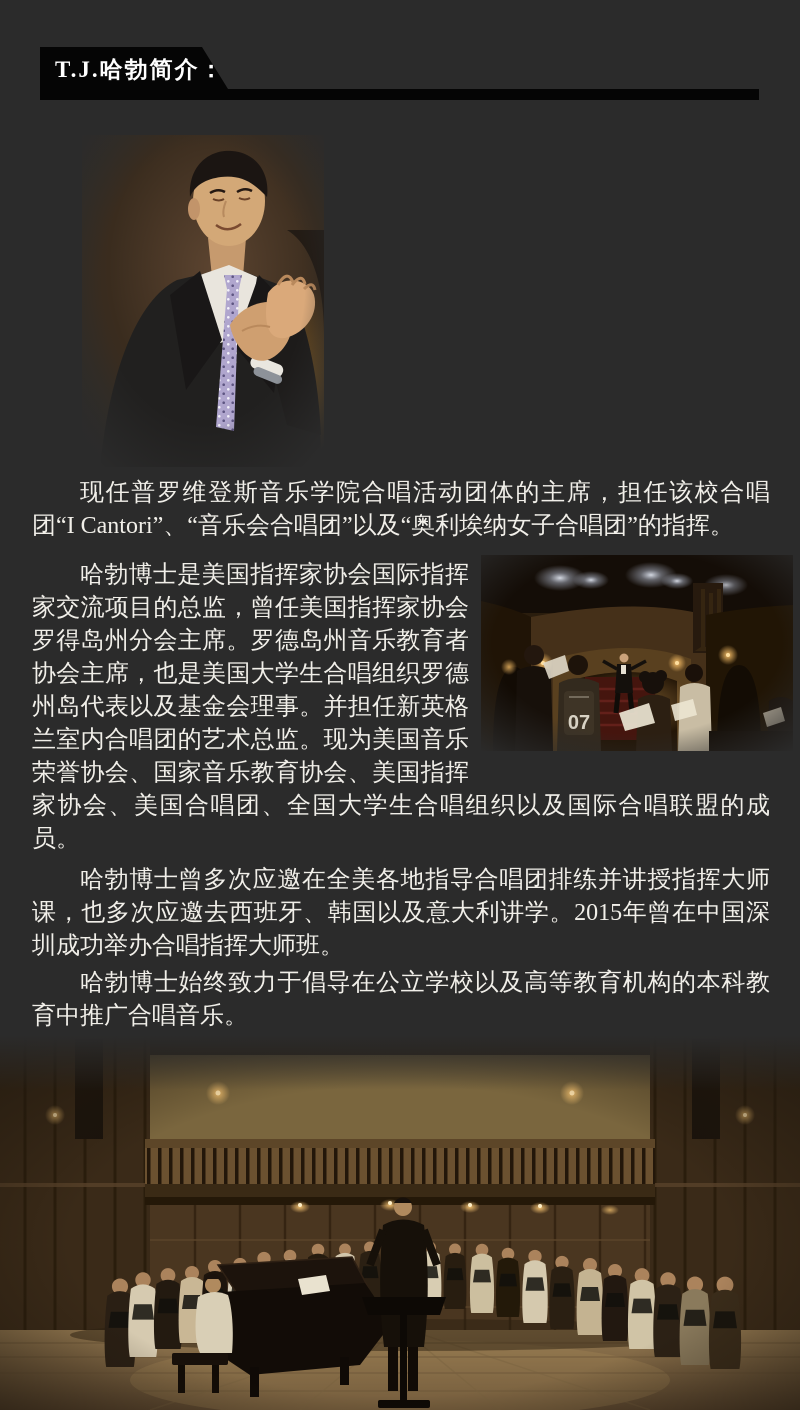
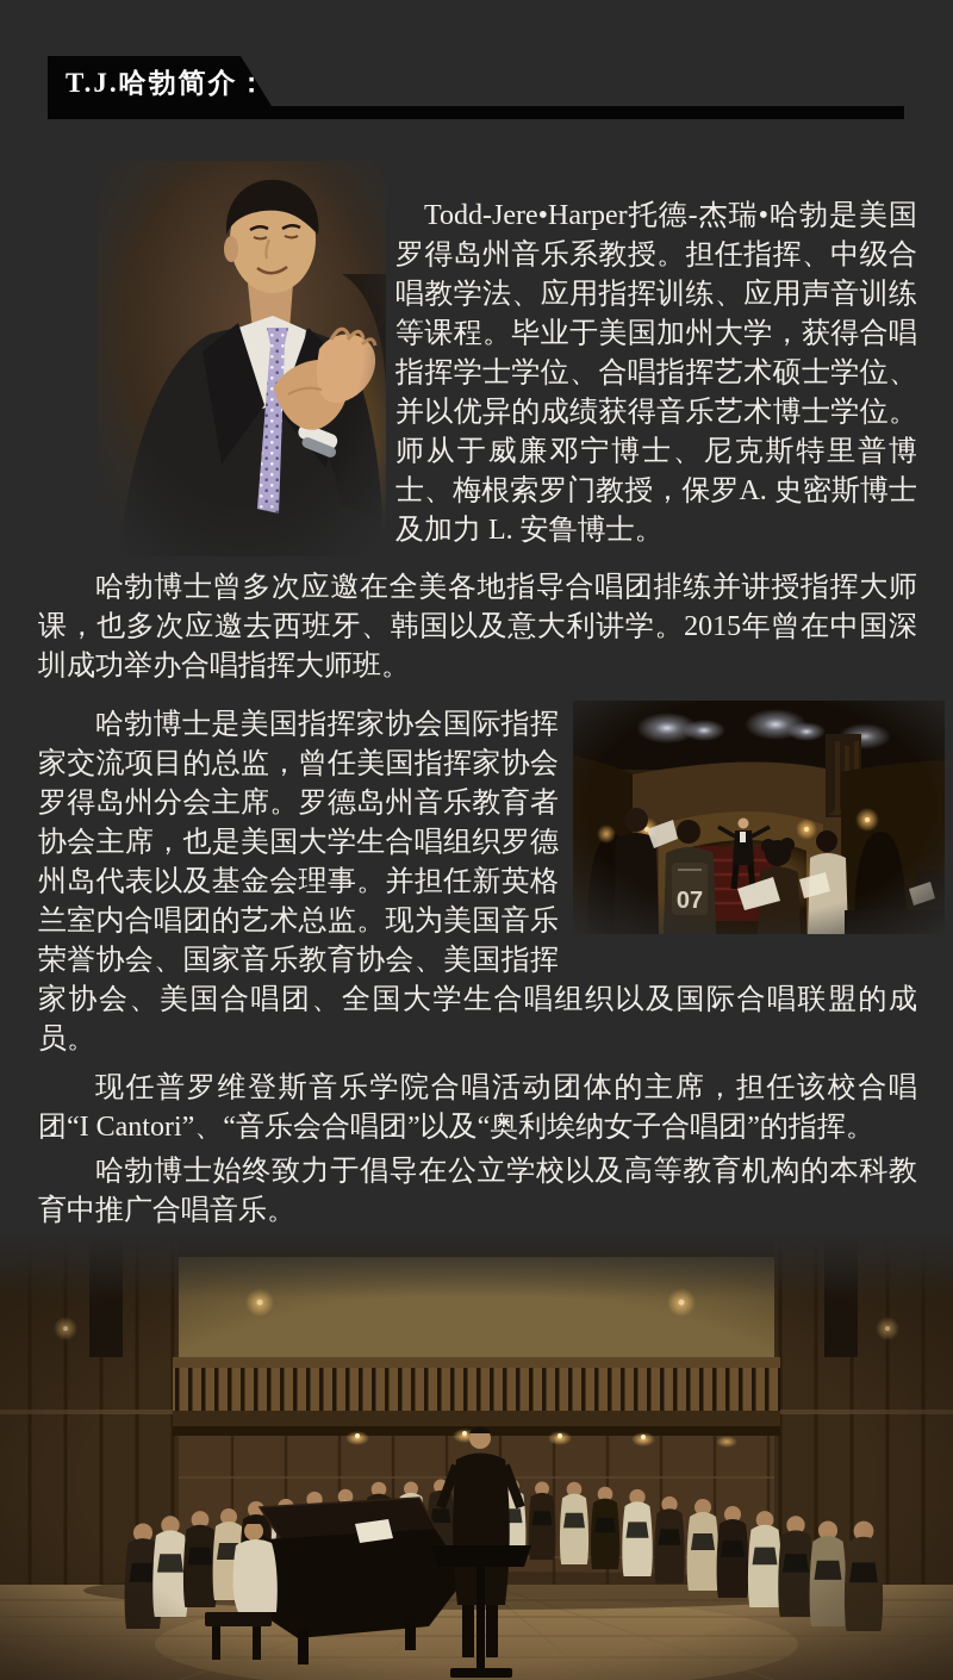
  T.J.哈勃简介：
+ Todd-Jere•Harper托德-杰瑞•哈勃是美国罗得岛州音乐系教授。担任指挥、中级合唱教学法、应用指挥训练、应用声音训练等课程。毕业于美国加州大学，获得合唱指挥学士学位、合唱指挥艺术硕士学位、并以优异的成绩获得音乐艺术博士学位。师从于威廉邓宁博士、尼克斯特里普博士、梅根索罗门教授，保罗A. 史密斯博士及加力 L. 安鲁博士。
- 现任普罗维登斯音乐学院合唱活动团体的主席，担任该校合唱团“I Cantori”、“音乐会合唱团”以及“奥利埃纳女子合唱团”的指挥。
+ 哈勃博士曾多次应邀在全美各地指导合唱团排练并讲授指挥大师课，也多次应邀去西班牙、韩国以及意大利讲学。2015年曾在中国深圳成功举办合唱指挥大师班。
  哈勃博士是美国指挥家协会国际指挥家交流项目的总监，曾任美国指挥家协会罗得岛州分会主席。罗德岛州音乐教育者协会主席，也是美国大学生合唱组织罗德州岛代表以及基金会理事。并担任新英格兰室内合唱团的艺术总监。现为美国音乐荣誉协会、国家音乐教育协会、美国指挥家协会、美国合唱团、全国大学生合唱组织以及国际合唱联盟的成员。
- 哈勃博士曾多次应邀在全美各地指导合唱团排练并讲授指挥大师课，也多次应邀去西班牙、韩国以及意大利讲学。2015年曾在中国深圳成功举办合唱指挥大师班。
+ 现任普罗维登斯音乐学院合唱活动团体的主席，担任该校合唱团“I Cantori”、“音乐会合唱团”以及“奥利埃纳女子合唱团”的指挥。
  哈勃博士始终致力于倡导在公立学校以及高等教育机构的本科教育中推广合唱音乐。
